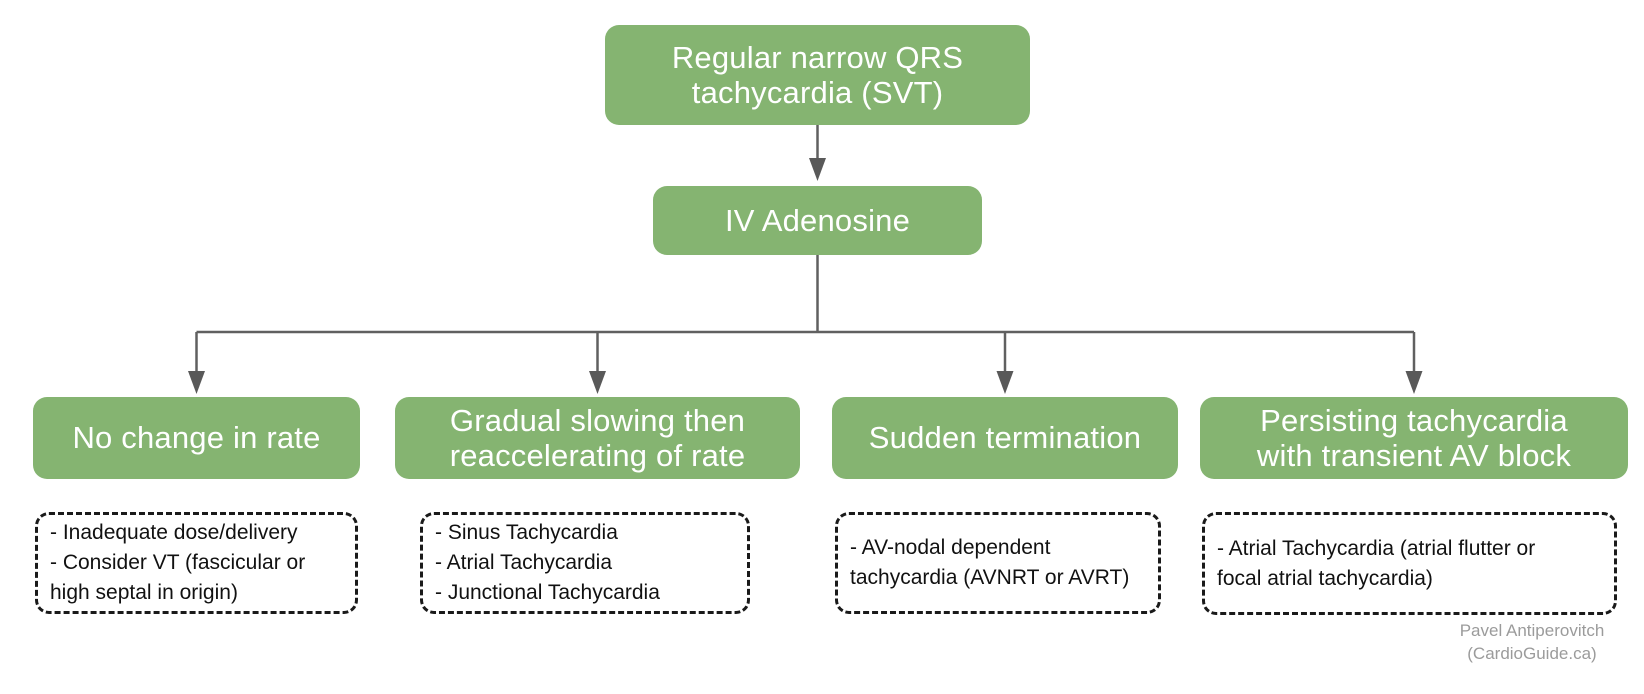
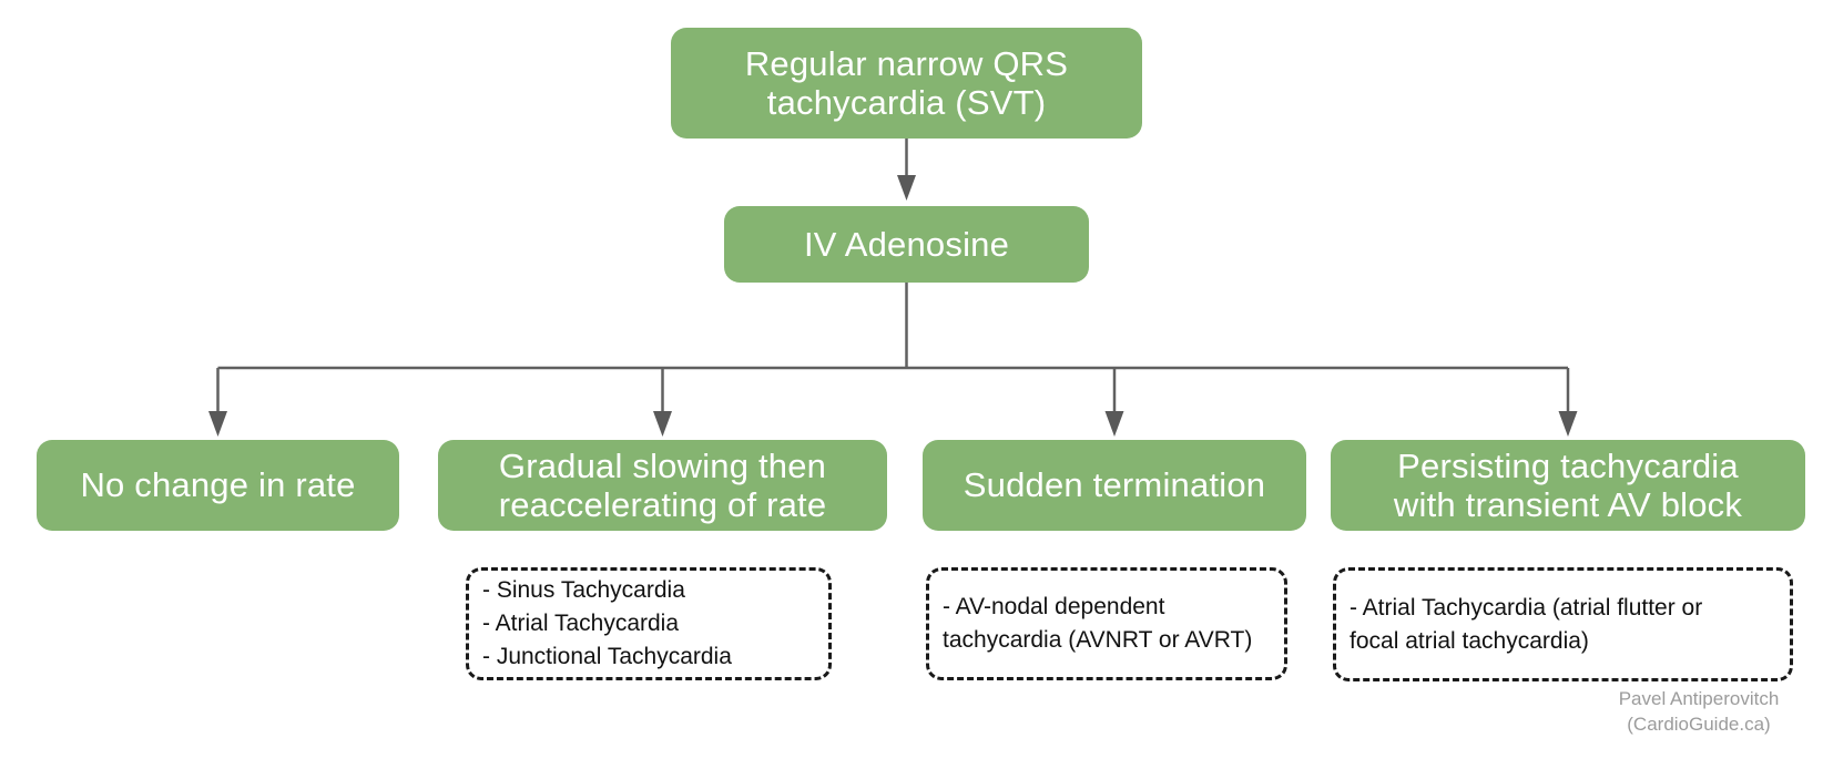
  Regular narrow QRS
  tachycardia (SVT)
  IV Adenosine
  No change in rate
  Gradual slowing then
  reaccelerating of rate
  Sudden termination
  Persisting tachycardia
  with transient AV block
- - Inadequate dose/delivery
- - Consider VT (fascicular or
- high septal in origin)
  - Sinus Tachycardia
  - Atrial Tachycardia
  - Junctional Tachycardia
  - AV-nodal dependent
  tachycardia (AVNRT or AVRT)
  - Atrial Tachycardia (atrial flutter or
  focal atrial tachycardia)
  Pavel Antiperovitch
  (CardioGuide.ca)
